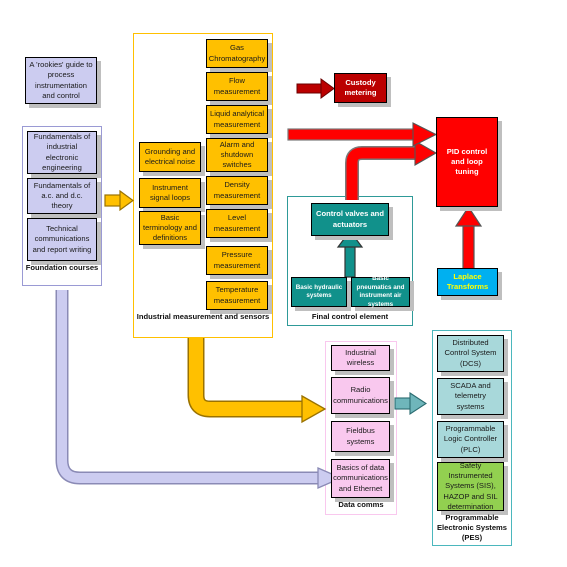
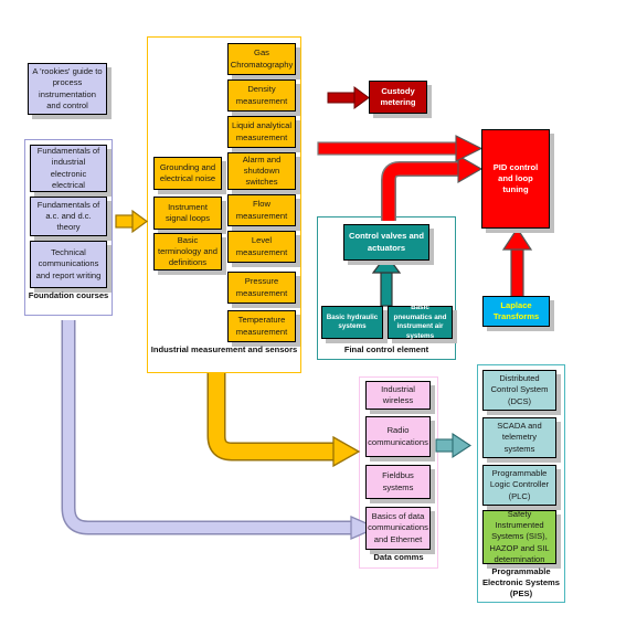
  A 'rookies' guide to process instrumentation and control
- Fundamentals of industrial electronic engineering
+ Fundamentals of industrial electronic electrical
  Fundamentals of a.c. and d.c. theory
  Technical communications and report writing
  Foundation courses
  Gas Chromatography
- Flow measurement
+ Density measurement
  Liquid analytical measurement
  Alarm and shutdown switches
- Density measurement
+ Flow measurement
  Level measurement
  Pressure measurement
  Temperature measurement
  Grounding and electrical noise
  Instrument signal loops
  Basic terminology and definitions
  Industrial measurement and sensors
  Custody metering
  Control valves and actuators
  Final control element
  PID control and loop tuning
  Laplace Transforms
  Industrial wireless
  Radio communications
  Fieldbus systems
  Basics of data communications and Ethernet
  Data comms
  Distributed Control System (DCS)
  SCADA and telemetry systems
  Programmable Logic Controller (PLC)
  Safety Instrumented Systems (SIS), HAZOP and SIL determination
  Programmable Electronic Systems (PES)
